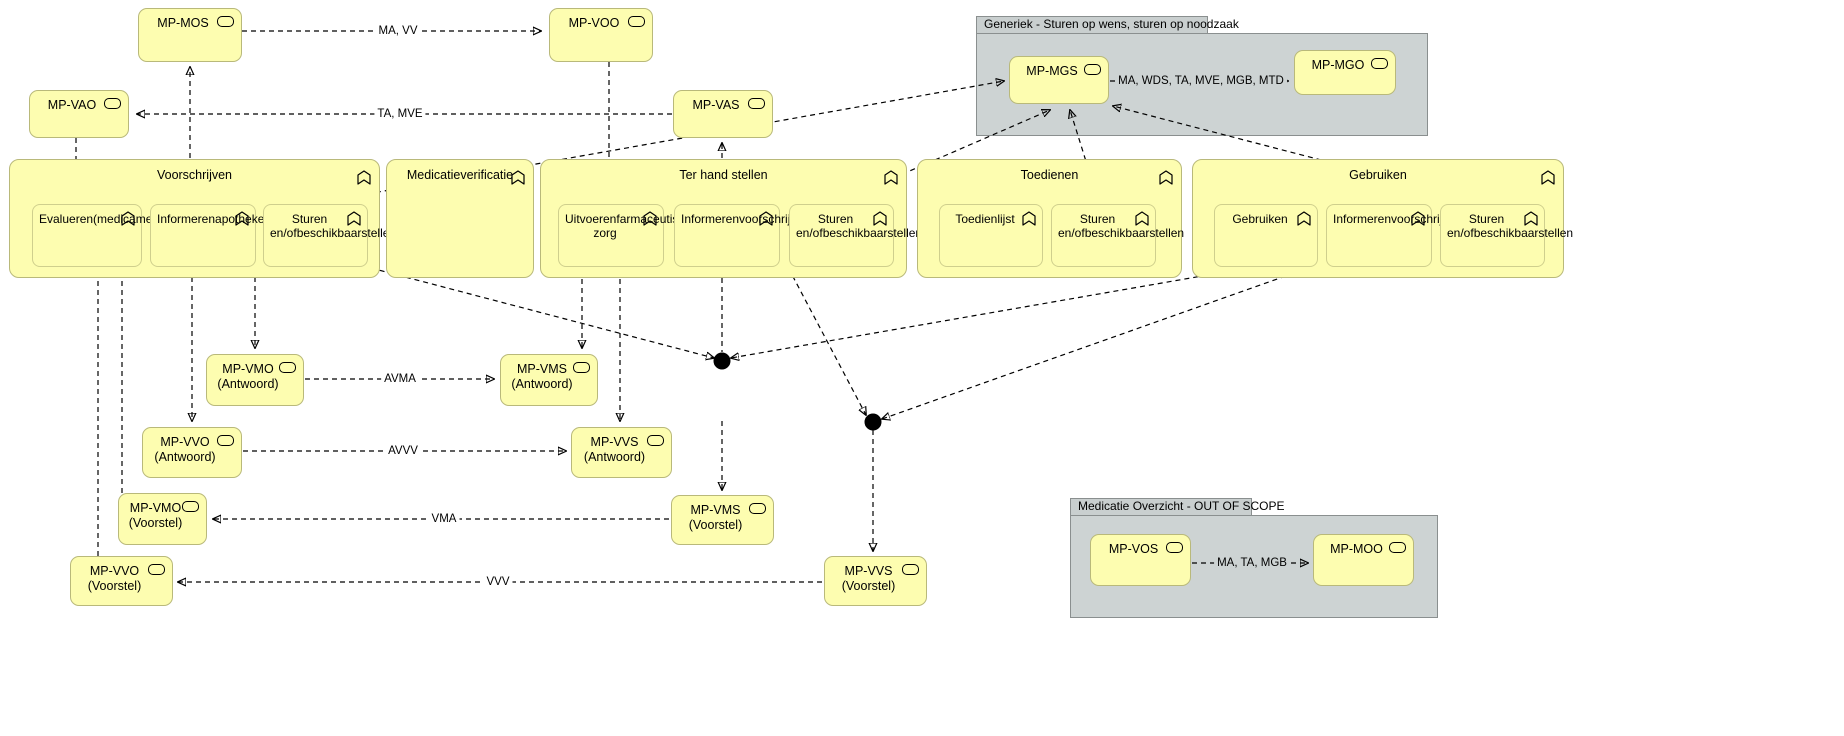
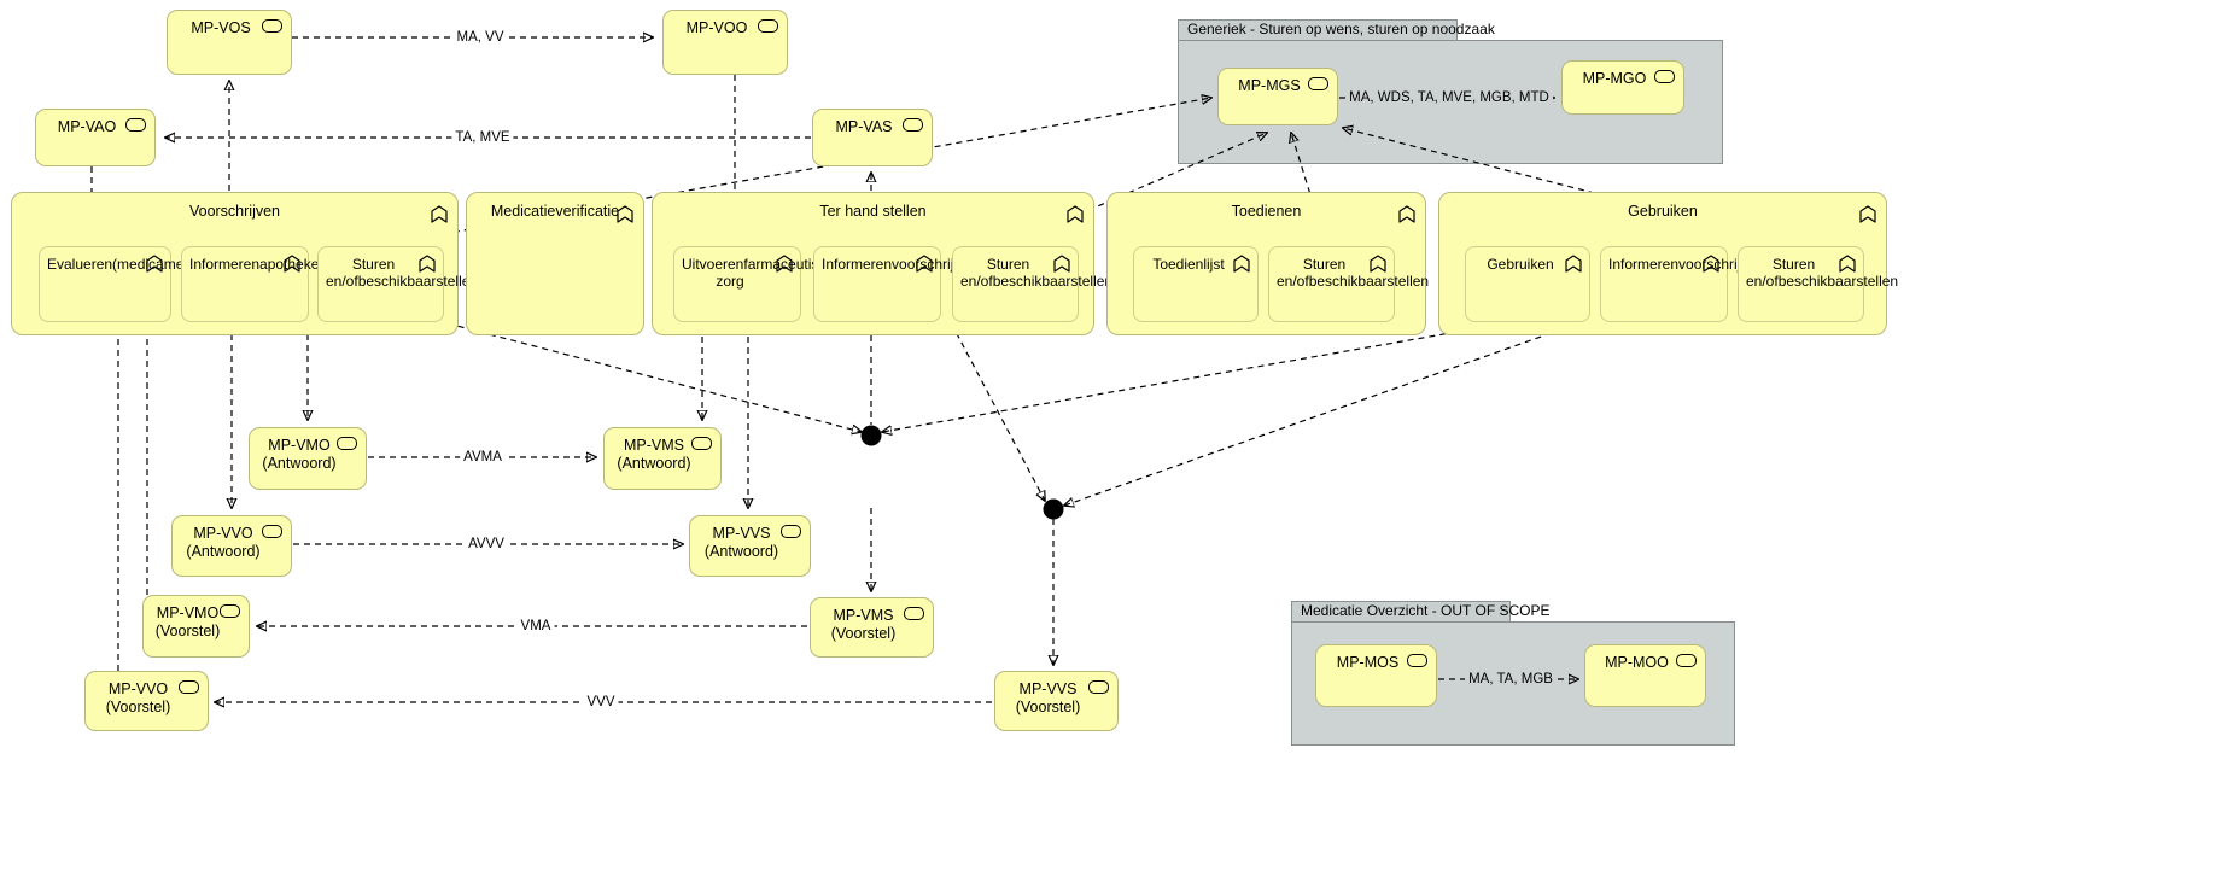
  Generiek - Sturen op wens, sturen op nood
  Medicatie Overzicht - OUT OF SC
  Voorschrijven
  Informerenapothke
  Sturen en/ofbeschikbaarstell
  Medicatieverificatie
  Ter hand stellen
  Uitvoerenfarmcuti zorg
  Informerenvooschri
  Sturen en/ofbeschikbaarstelle
  Toedienen
  Toedienlijst
  Sturen en/ofbeschikbaarstellen
  Gebruiken
  Gebruiken
  Informerenvooschri
  Sturen en/ofbeschikbaarstellen
- MP-MOS
+ MP-VOS
  MP-VOO
  MP-VAO
  MP-VAS
  MP-MGS
  MP-MGO
  MP-VMO
  (Antwoord)
  MP-VMS
  (Antwoord)
  MP-VVO
  (Antwoord)
  MP-VVS
  (Antwoord)
  MP-VMO
  (Voorstel)
  MP-VMS
  (Voorstel)
  MP-VVO
  (Voorstel)
  MP-VVS
  (Voorstel)
- MP-VOS
+ MP-MOS
  MP-MOO
  MA, VV
  TA, MVE
  MA, WDS, TA, MVE, MGB, MTD
  AVMA
  AVVV
  VMA
  VVV
  MA, TA, MGB
